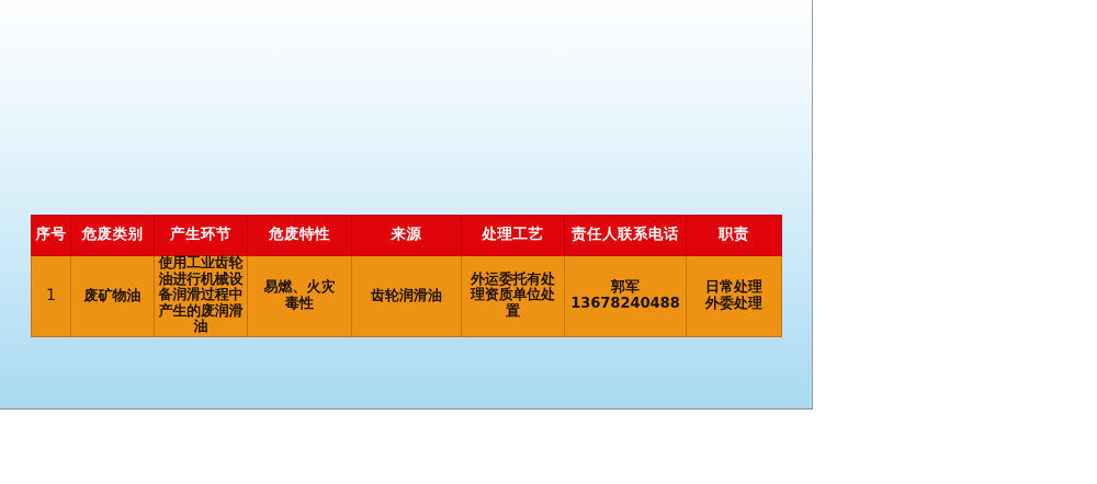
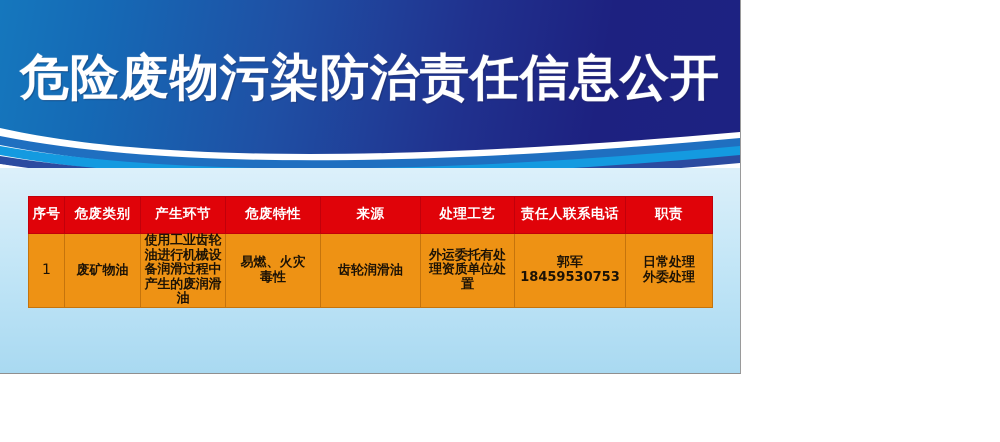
+ 危险废物污染防治责任信息公开
  序号	危废类别	产生环节	危废特性	来源	处理工艺	责任人联系电话	职责
- 1	废矿物油	使用工业齿轮油进行机械设备润滑过程中产生的废润滑油	易燃、火灾 毒性	齿轮润滑油	外运委托有处理资质单位处置	郭军 13678240488	日常处理 外委处理
+ 1	废矿物油	使用工业齿轮油进行机械设备润滑过程中产生的废润滑油	易燃、火灾 毒性	齿轮润滑油	外运委托有处理资质单位处置	郭军 18459530753	日常处理 外委处理
